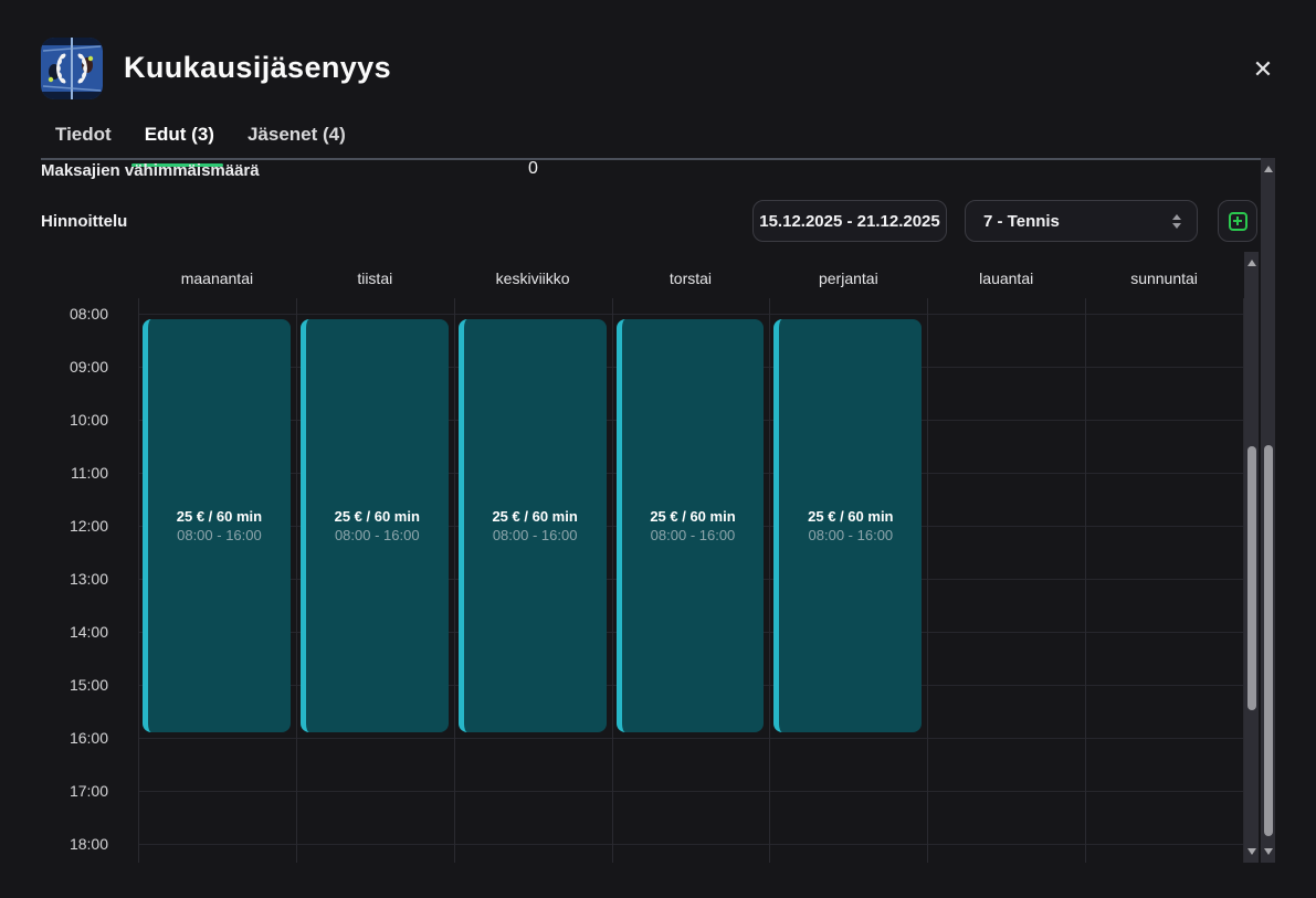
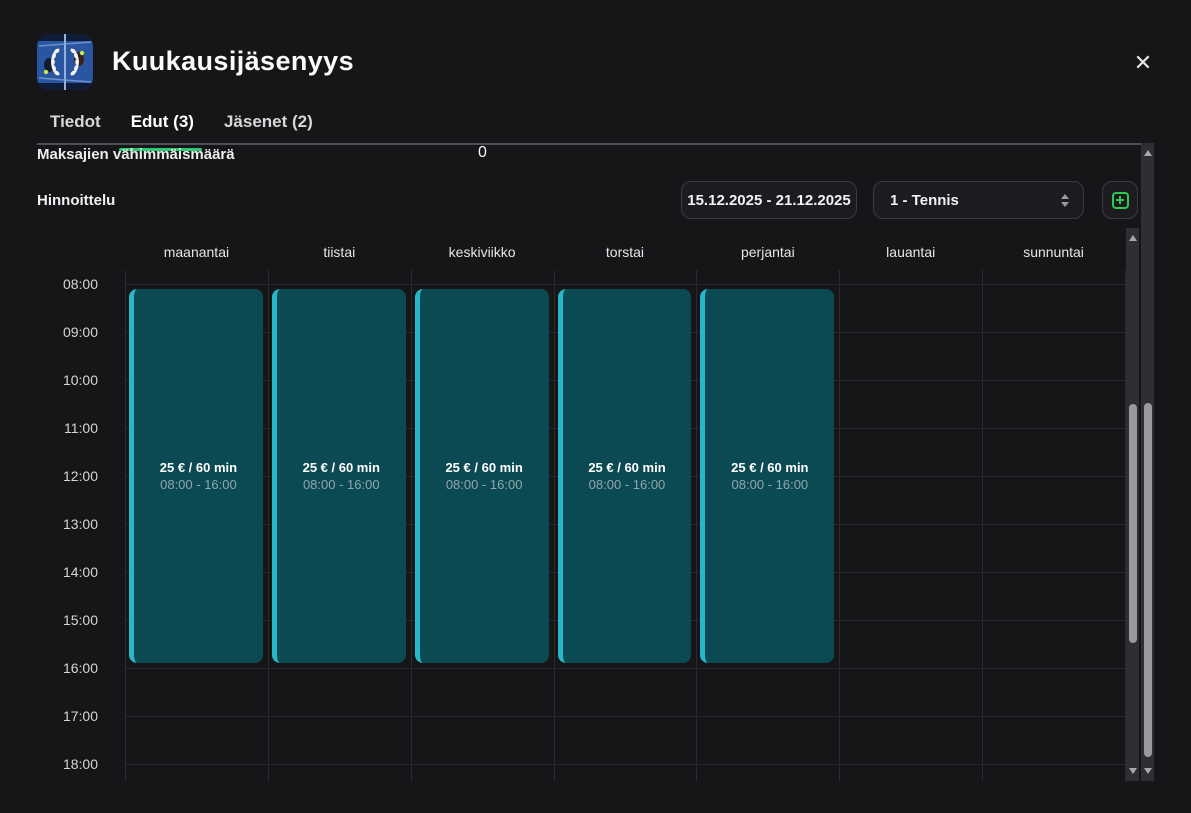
  Kuukausijäsenyys
  ✕
  Tiedot
  Edut (3)
- Jäsenet (4)
+ Jäsenet (2)
  Maksajien vähimmäismäärä
  0
  Hinnoittelu
  15.12.2025 - 21.12.2025
- 7 - Tennis
+ 1 - Tennis
  maanantai
  tiistai
  keskiviikko
  torstai
  perjantai
  lauantai
  sunnuntai
  08:00
  09:00
  10:00
  11:00
  12:00
  13:00
  14:00
  15:00
  16:00
  17:00
  18:00
  25 € / 60 min
  08:00 - 16:00
  25 € / 60 min
  08:00 - 16:00
  25 € / 60 min
  08:00 - 16:00
  25 € / 60 min
  08:00 - 16:00
  25 € / 60 min
  08:00 - 16:00
